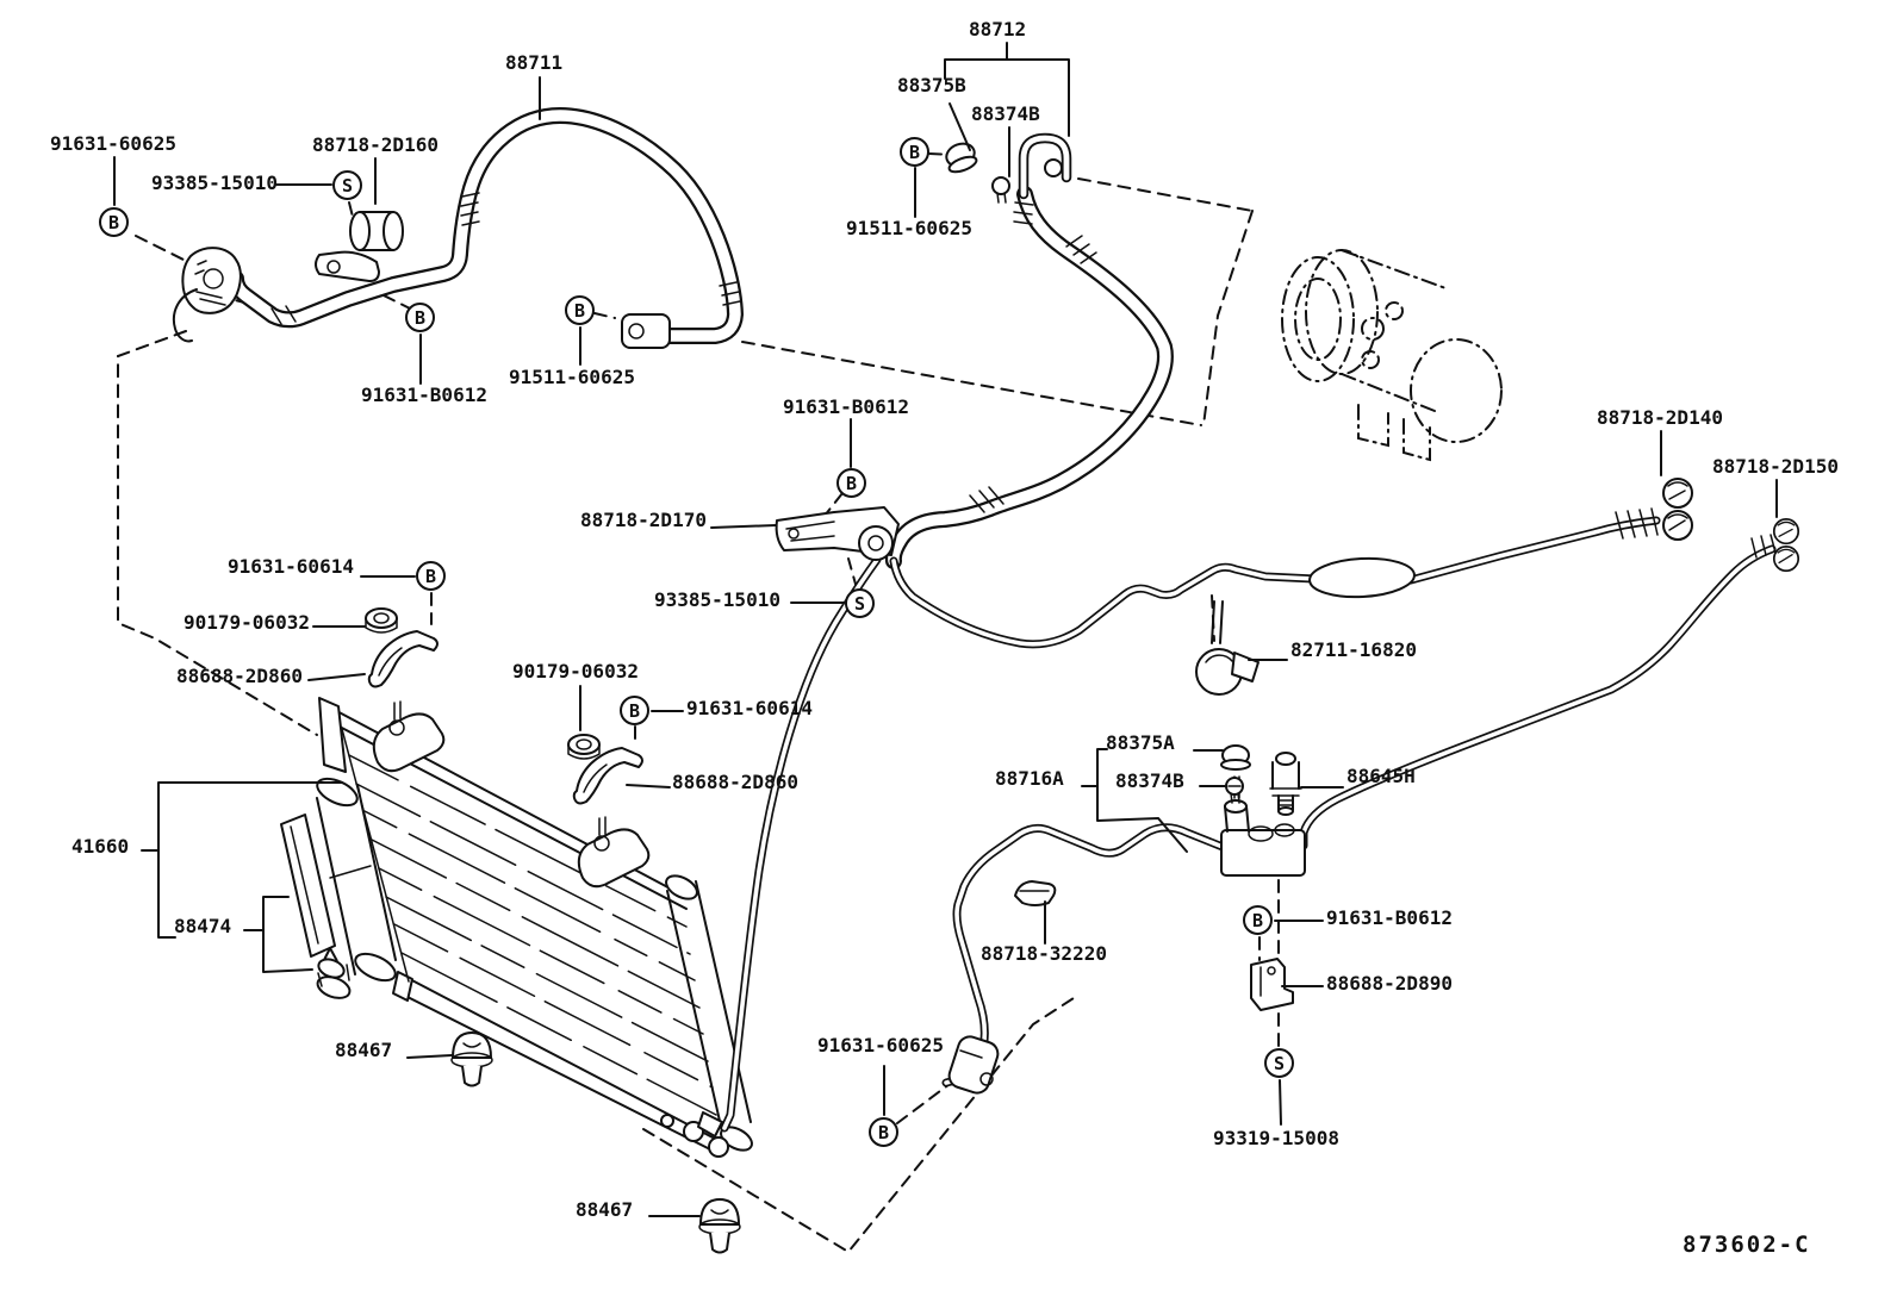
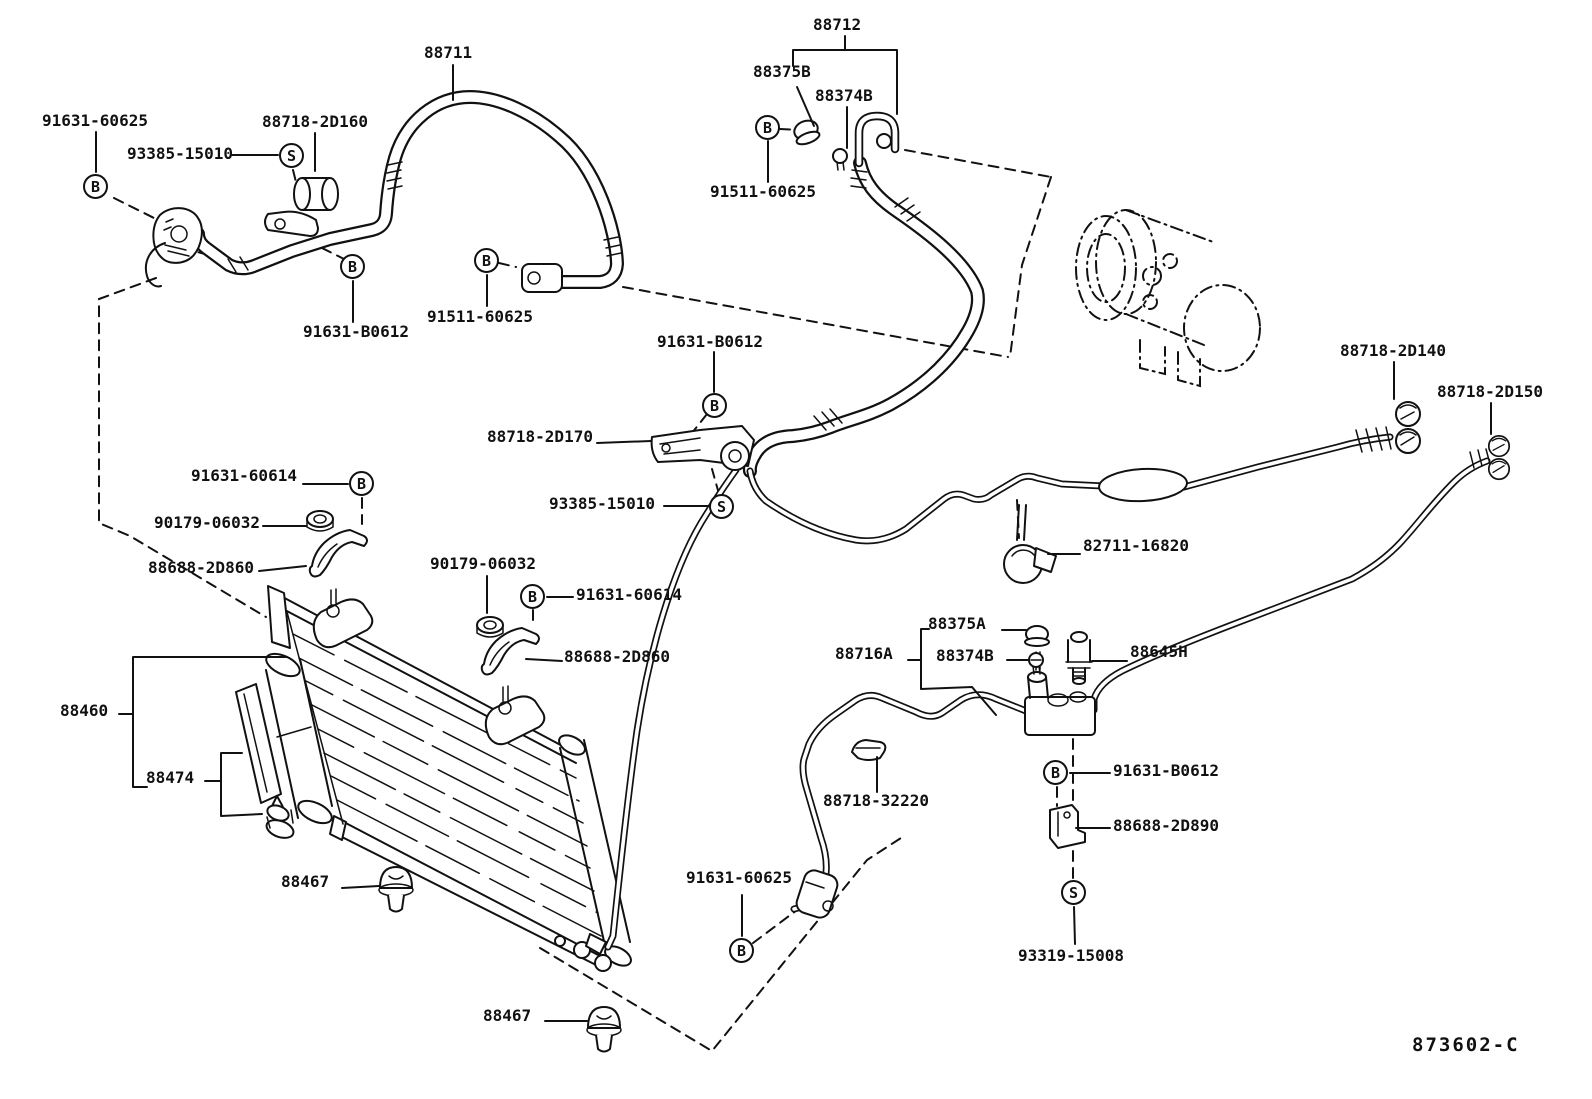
  88711
  88712
  88375B
  88374B
  91511-60625
  91631-60625
  93385-15010
  88718-2D160
  91631-B0612
  91511-60625
  91631-B0612
  88718-2D170
  93385-15010
  91631-60614
  90179-06032
  88688-2D860
  90179-06032
  91631-60614
  88688-2D860
- 41660
+ 88460
  88474
  88467
  88467
  91631-60625
  88718-32220
  88375A
  88716A
  88374B
  88645H
  82711-16820
  88718-2D140
  88718-2D150
  91631-B0612
  88688-2D890
  93319-15008
  873602-C
  B
  S
  B
  B
  B
  B
  S
  B
  B
  B
  B
  S
